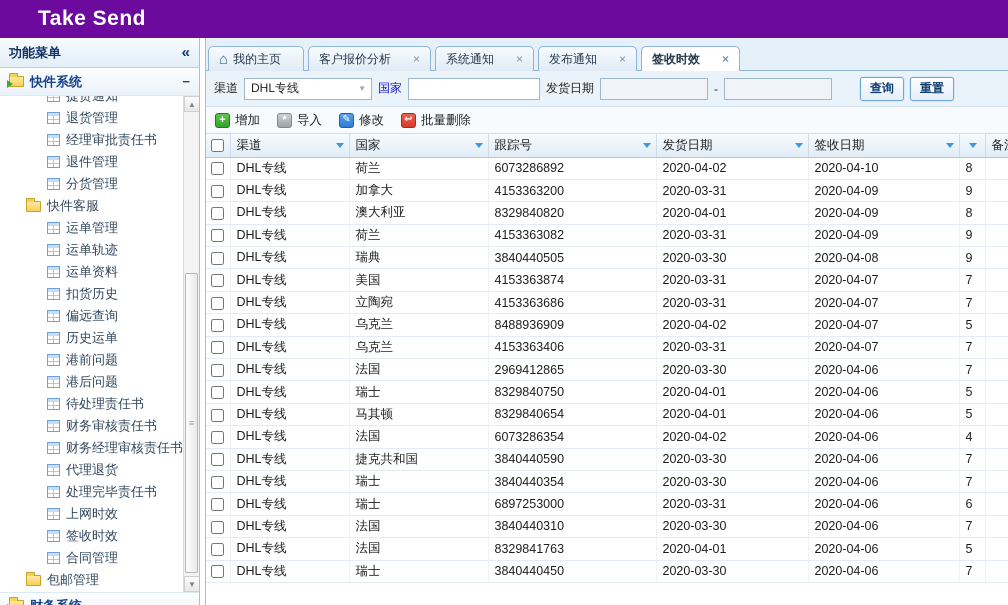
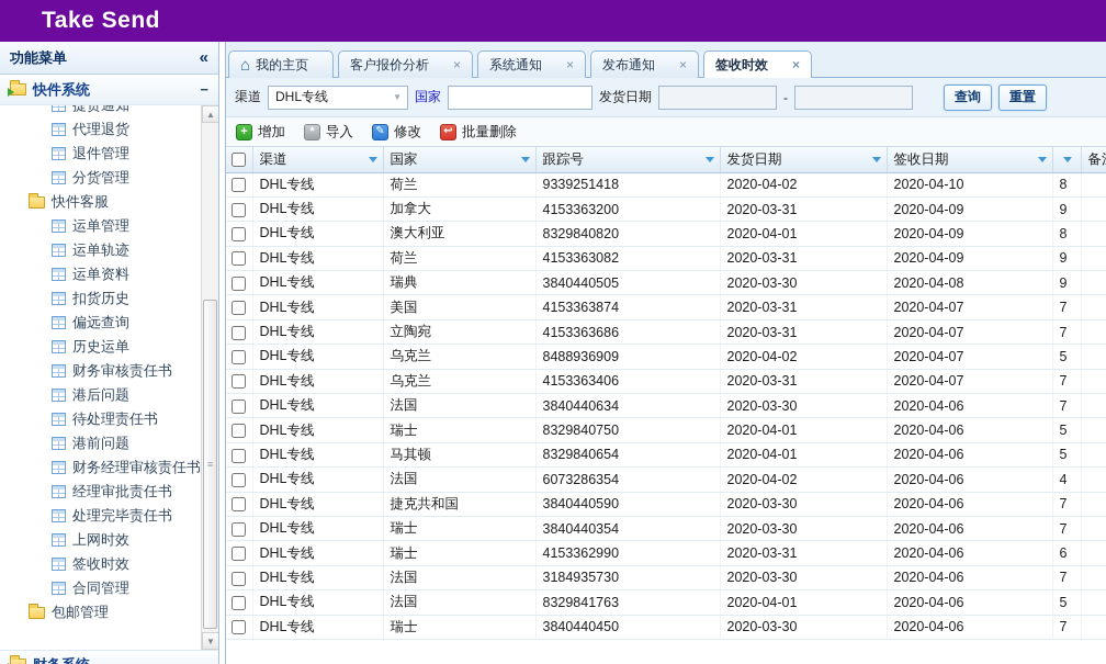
  Take Send
  功能菜单
  «
  快件系统
  −
  提货通知
- 退货管理
- 经理审批责任书
+ 代理退货
  退件管理
  分货管理
  快件客服
  运单管理
  运单轨迹
  运单资料
  扣货历史
  偏远查询
  历史运单
- 港前问题
+ 财务审核责任书
  港后问题
  待处理责任书
- 财务审核责任书
+ 港前问题
  财务经理审核责任书
- 代理退货
+ 经理审批责任书
  处理完毕责任书
  上网时效
  签收时效
  合同管理
  包邮管理
  ▲
  ≡
  ▼
  ⌂
  我的主页
  客户报价分析
  ×
  系统通知
  ×
  发布通知
  ×
  签收时效
  ×
  渠道
  DHL专线
  ▼
  国家
  发货日期
  -
  查询
  重置
  +
  增加
  *
  导入
  ✎
  修改
  ↩
  批量删除
  	渠道	国家	跟踪号	发货日期	签收日期		备
- 	DHL专线	荷兰	6073286892	2020-04-02	2020-04-10	8
+ 	DHL专线	荷兰	9339251418	2020-04-02	2020-04-10	8
  	DHL专线	加拿大	4153363200	2020-03-31	2020-04-09	9
  	DHL专线	澳大利亚	8329840820	2020-04-01	2020-04-09	8
  	DHL专线	荷兰	4153363082	2020-03-31	2020-04-09	9
  	DHL专线	瑞典	3840440505	2020-03-30	2020-04-08	9
  	DHL专线	美国	4153363874	2020-03-31	2020-04-07	7
  	DHL专线	立陶宛	4153363686	2020-03-31	2020-04-07	7
  	DHL专线	乌克兰	8488936909	2020-04-02	2020-04-07	5
  	DHL专线	乌克兰	4153363406	2020-03-31	2020-04-07	7
- 	DHL专线	法国	2969412865	2020-03-30	2020-04-06	7
+ 	DHL专线	法国	3840440634	2020-03-30	2020-04-06	7
  	DHL专线	瑞士	8329840750	2020-04-01	2020-04-06	5
  	DHL专线	马其顿	8329840654	2020-04-01	2020-04-06	5
  	DHL专线	法国	6073286354	2020-04-02	2020-04-06	4
  	DHL专线	捷克共和国	3840440590	2020-03-30	2020-04-06	7
  	DHL专线	瑞士	3840440354	2020-03-30	2020-04-06	7
- 	DHL专线	瑞士	6897253000	2020-03-31	2020-04-06	6
+ 	DHL专线	瑞士	4153362990	2020-03-31	2020-04-06	6
- 	DHL专线	法国	3840440310	2020-03-30	2020-04-06	7
+ 	DHL专线	法国	3184935730	2020-03-30	2020-04-06	7
  	DHL专线	法国	8329841763	2020-04-01	2020-04-06	5
  	DHL专线	瑞士	3840440450	2020-03-30	2020-04-06	7
